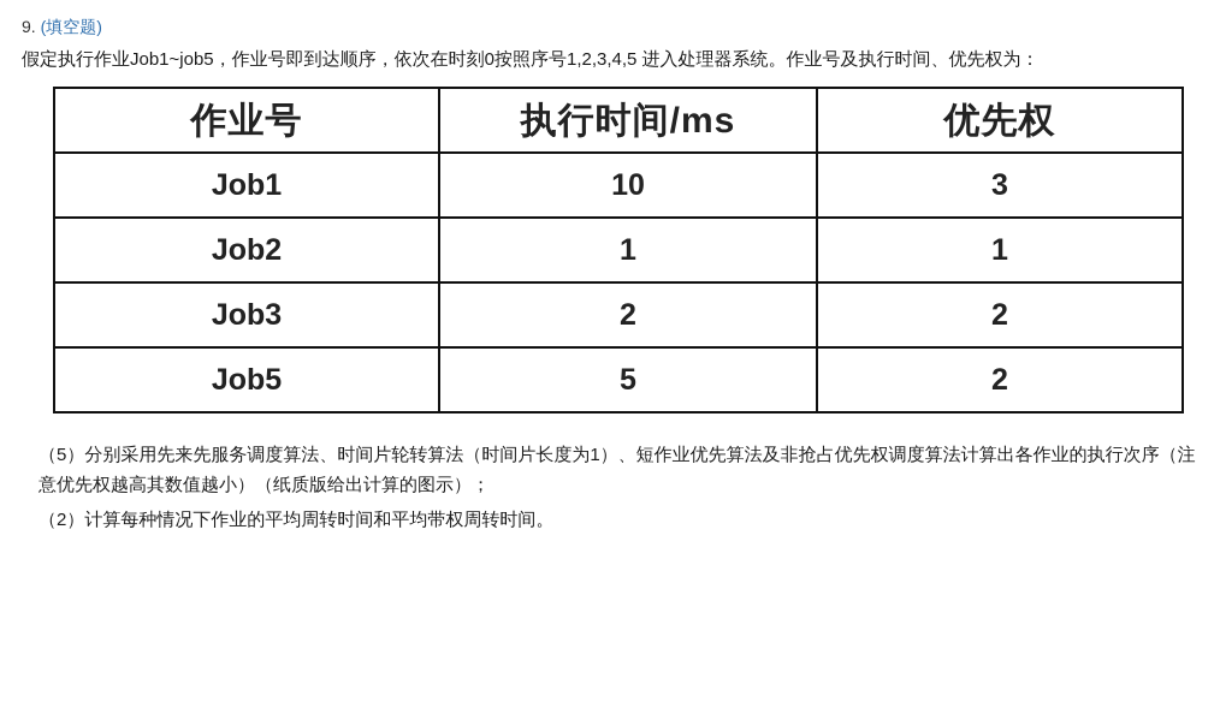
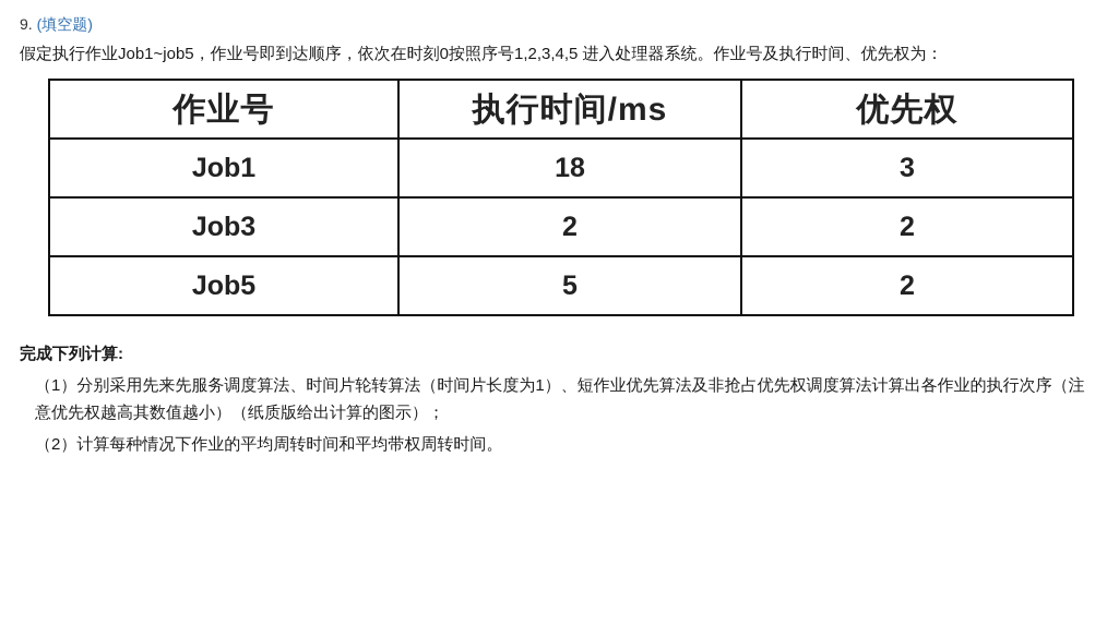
  9. (填空题)
  假定执行作业Job1~job5，作业号即到达顺序，依次在时刻0按照序号1,2,3,4,5 进入处理器系统。作业号及执行时间、优先权为：
  作业号	执行时间/ms	优先权
- Job1	10	3
+ Job1	18	3
- Job2	1	1
  Job3	2	2
  Job5	5	2
+ 完成下列计算:
- （5）分别采用先来先服务调度算法、时间片轮转算法（时间片长度为1）、短作业优先算法及非抢占优先权调度算法计算出各作业的执行次序（注意优先权越高其数值越小）（纸质版给出计算的图示）；
+ （1）分别采用先来先服务调度算法、时间片轮转算法（时间片长度为1）、短作业优先算法及非抢占优先权调度算法计算出各作业的执行次序（注意优先权越高其数值越小）（纸质版给出计算的图示）；
  （2）计算每种情况下作业的平均周转时间和平均带权周转时间。
